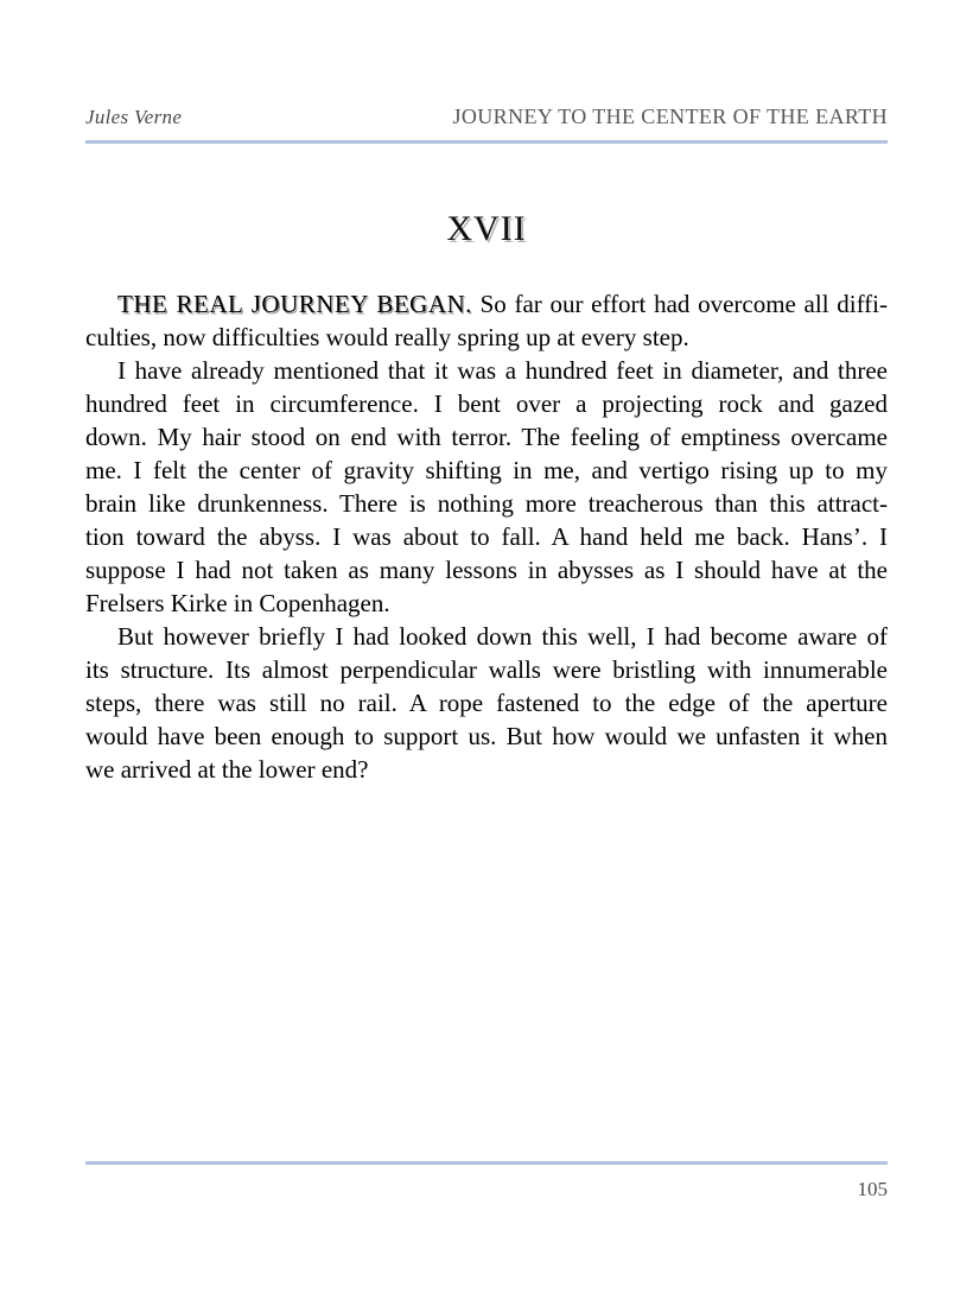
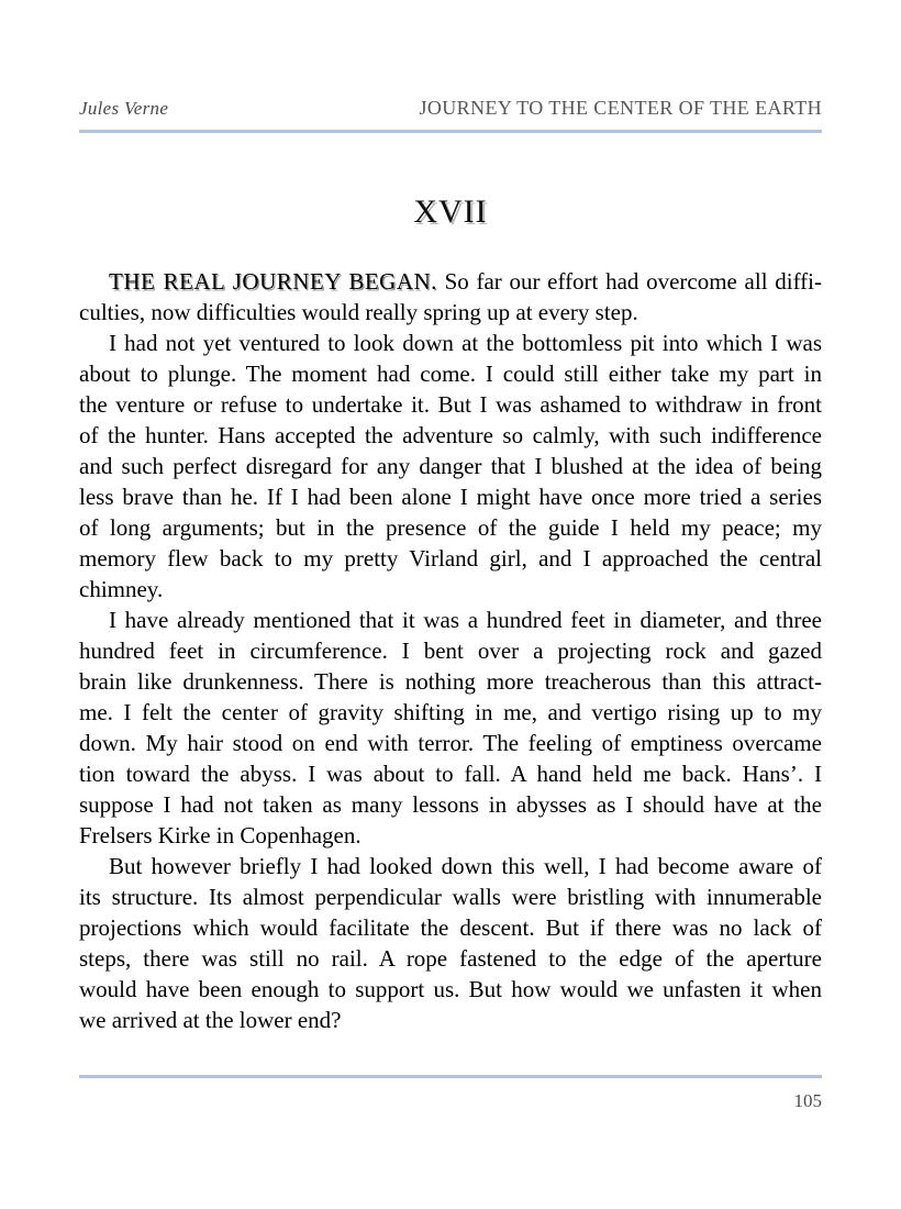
  Jules Verne
  JOURNEY TO THE CENTER OF THE EARTH
  XVII
  THE REAL JOURNEY BEGAN. So far our effort had overcome all diffi-
  culties, now difficulties would really spring up at every step.
+ I had not yet ventured to look down at the bottomless pit into which I was
+ about to plunge. The moment had come. I could still either take my part in
+ the venture or refuse to undertake it. But I was ashamed to withdraw in front
+ of the hunter. Hans accepted the adventure so calmly, with such indifference
+ and such perfect disregard for any danger that I blushed at the idea of being
+ less brave than he. If I had been alone I might have once more tried a series
+ of long arguments; but in the presence of the guide I held my peace; my
+ memory flew back to my pretty Virland girl, and I approached the central
+ chimney.
  I have already mentioned that it was a hundred feet in diameter, and three
  hundred feet in circumference. I bent over a projecting rock and gazed
- down. My hair stood on end with terror. The feeling of emptiness overcame
+ brain like drunkenness. There is nothing more treacherous than this attract-
  me. I felt the center of gravity shifting in me, and vertigo rising up to my
- brain like drunkenness. There is nothing more treacherous than this attract-
+ down. My hair stood on end with terror. The feeling of emptiness overcame
  tion toward the abyss. I was about to fall. A hand held me back. Hans’. I
  suppose I had not taken as many lessons in abysses as I should have at the
  Frelsers Kirke in Copenhagen.
  But however briefly I had looked down this well, I had become aware of
  its structure. Its almost perpendicular walls were bristling with innumerable
+ projections which would facilitate the descent. But if there was no lack of
  steps, there was still no rail. A rope fastened to the edge of the aperture
  would have been enough to support us. But how would we unfasten it when
  we arrived at the lower end?
  105
